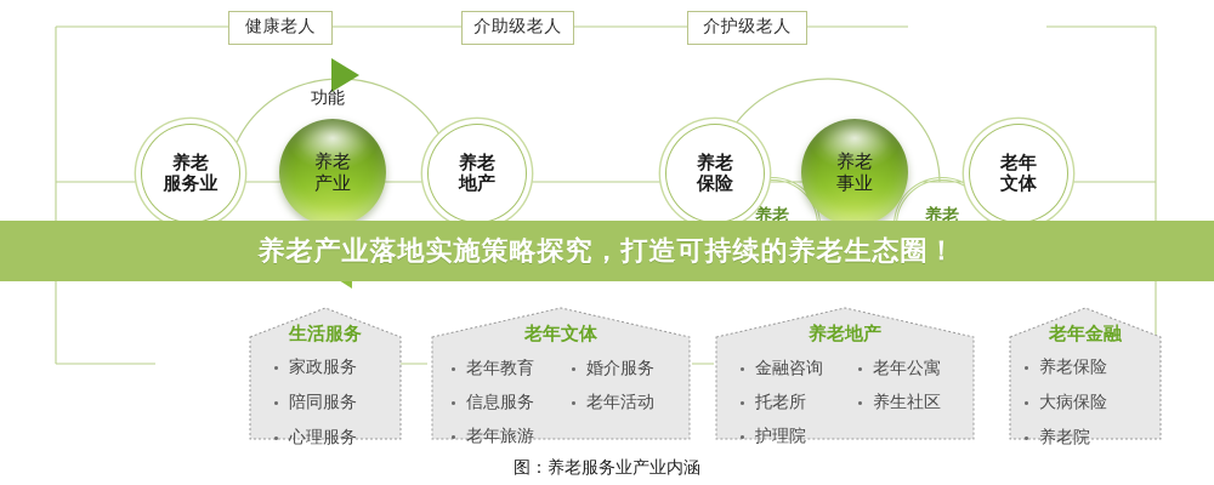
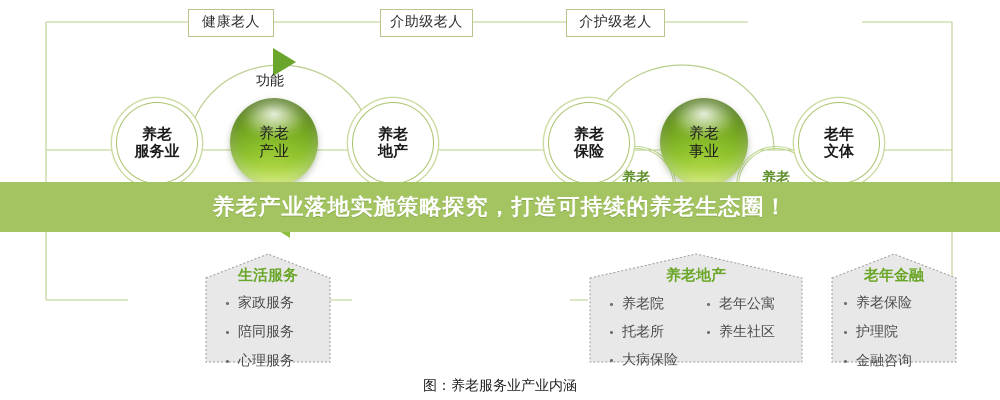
  健康老人
  介助级老人
  介护级老人
  养老
  养老
  养老
  服务业
  养老
  产业
  养老
  地产
  养老
  保险
  养老
  事业
  老年
  文体
  功能
  生活服务
  家政服务
  陪同服务
  心理服务
- 老年文体
- 老年教育
- 婚介服务
- 信息服务
- 老年活动
- 老年旅游
  养老地产
- 金融咨询
+ 养老院
  老年公寓
  托老所
  养生社区
- 护理院
+ 大病保险
  老年金融
  养老保险
- 大病保险
+ 护理院
- 养老院
+ 金融咨询
  养老产业落地实施策略探究，打造可持续的养老生态圈！
  图：养老服务业产业内涵
